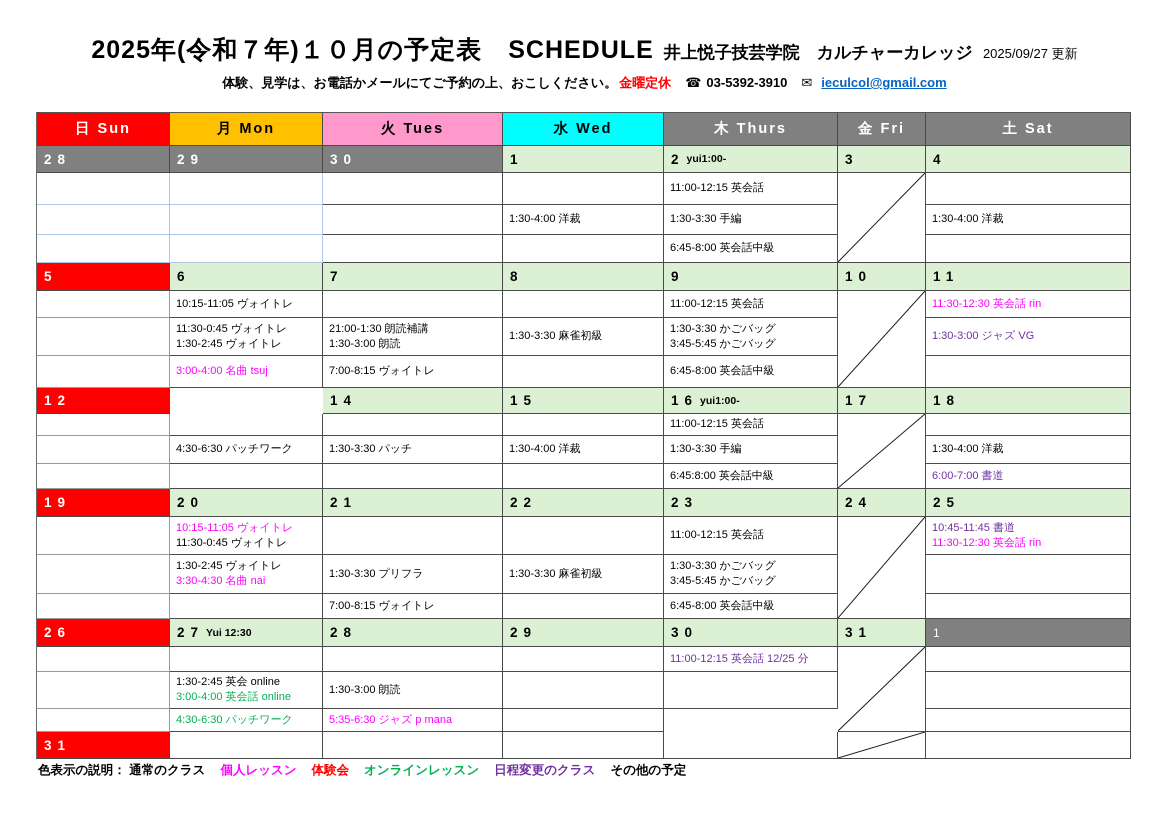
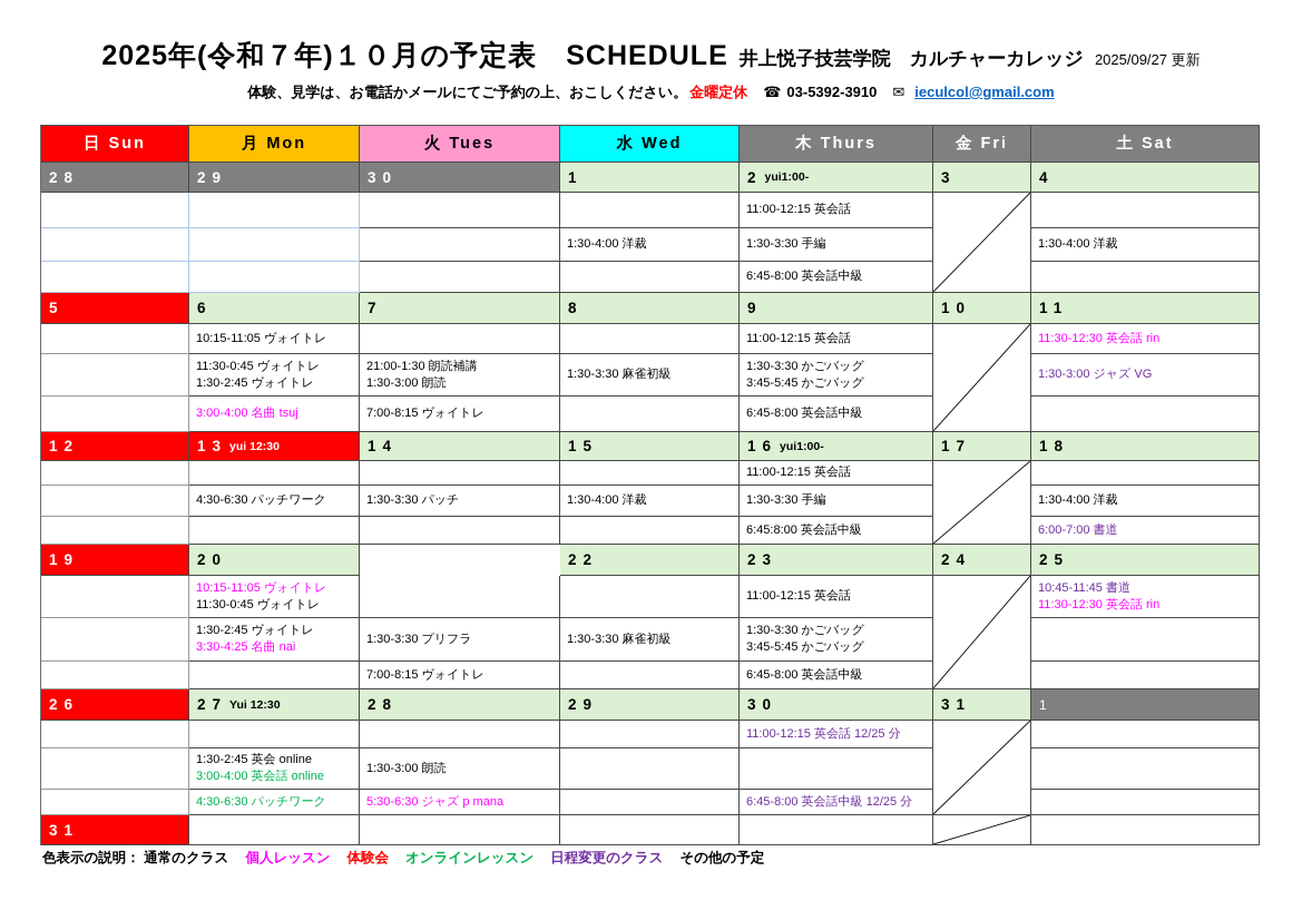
  2025年(令和７年)１０月の予定表 SCHEDULE 井上悦子技芸学院 カルチャーカレッジ 2025/09/27 更新
  体験、見学は、お電話かメールにてご予約の上、おこしください。 金曜定休 ☎ 03-5392-3910 ✉ ieculcol@gmail.com
  日 Sun
  月 Mon
  火 Tues
  水 Wed
  木 Thurs
  金 Fri
  土 Sat
  28
  29
  30
  1
  1:30-4:00 洋裁
  2
  yui1:00-
  11:00-12:15 英会話
  1:30-3:30 手編
  6:45-8:00 英会話中級
  3
  4
  1:30-4:00 洋裁
  5
  6
  10:15-11:05 ヴォイトレ
  11:30-0:45 ヴォイトレ
  1:30-2:45 ヴォイトレ
  3:00-4:00 名曲 tsuj
  7
  21:00-1:30 朗読補講
  1:30-3:00 朗読
  7:00-8:15 ヴォイトレ
  8
  1:30-3:30 麻雀初級
  9
  11:00-12:15 英会話
  1:30-3:30 かごバッグ
  3:45-5:45 かごバッグ
  6:45-8:00 英会話中級
  10
  11
  11:30-12:30 英会話 rin
  1:30-3:00 ジャズ VG
  12
+ 13
+ yui 12:30
  4:30-6:30 パッチワーク
  14
  1:30-3:30 パッチ
  15
  1:30-4:00 洋裁
  16
  yui1:00-
  11:00-12:15 英会話
  1:30-3:30 手編
  6:45:8:00 英会話中級
  17
  18
  1:30-4:00 洋裁
  6:00-7:00 書道
  19
  20
  10:15-11:05 ヴォイトレ
  11:30-0:45 ヴォイトレ
  1:30-2:45 ヴォイトレ
- 3:30-4:30 名曲 nai
+ 3:30-4:25 名曲 nai
- 21
  1:30-3:30 プリフラ
  7:00-8:15 ヴォイトレ
  22
  1:30-3:30 麻雀初級
  23
  11:00-12:15 英会話
  1:30-3:30 かごバッグ
  3:45-5:45 かごバッグ
  6:45-8:00 英会話中級
  24
  25
  10:45-11:45 書道
  11:30-12:30 英会話 rin
  26
  27
  Yui 12:30
  1:30-2:45 英会 online
  3:00-4:00 英会話 online
  4:30-6:30 パッチワーク
  28
  1:30-3:00 朗読
- 5:35-6:30 ジャズ p mana
+ 5:30-6:30 ジャズ p mana
  29
  30
  11:00-12:15 英会話 12/25 分
+ 6:45-8:00 英会話中級 12/25 分
  31
  1
  31
  色表示の説明： 通常のクラス 個人レッスン 体験会 オンラインレッスン 日程変更のクラス その他の予定
